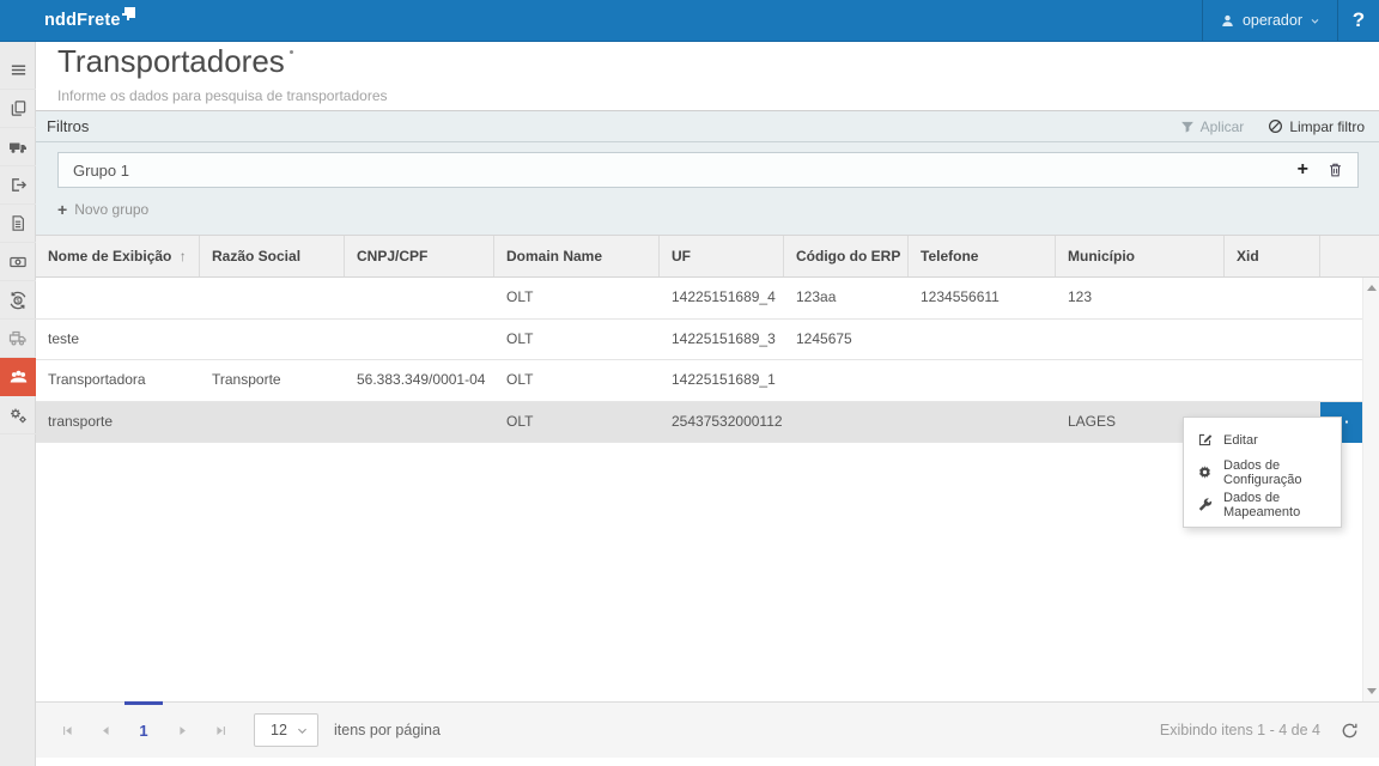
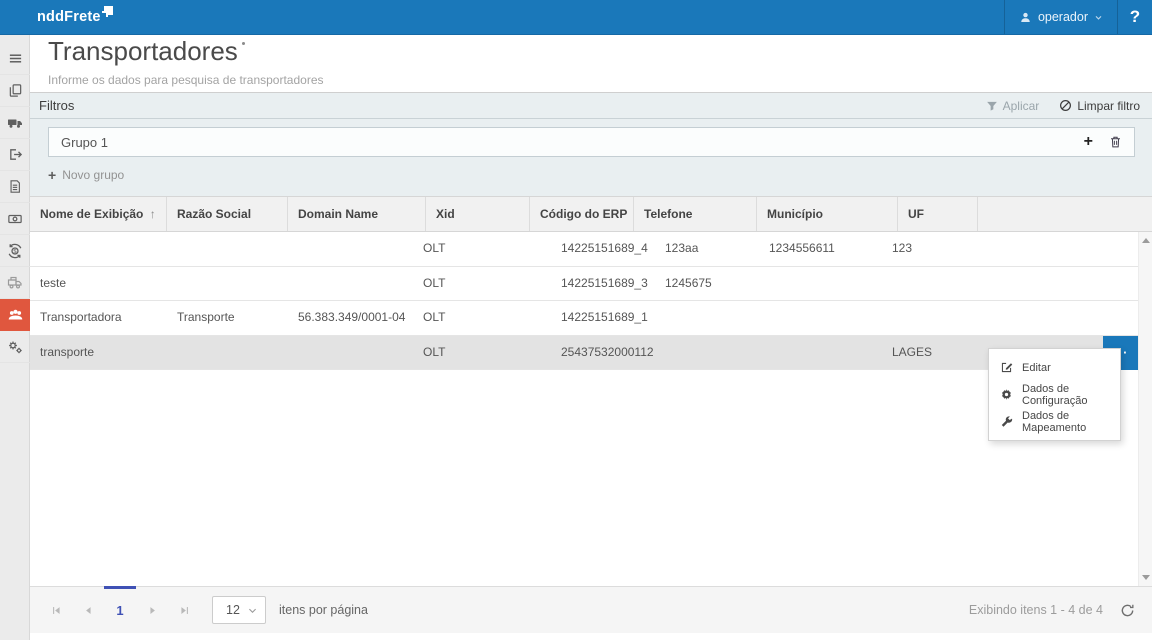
  nddFrete
  operador
  ?
  Transportadores
  Informe os dados para pesquisa de transportadores
  Filtros
  Aplicar
  Limpar filtro
  Grupo 1
  +
  +
  Novo grupo
  Nome de Exibição ↑
  Razão Social
- CNPJ/CPF
  Domain Name
- UF
+ Xid
  Código do ERP
  Telefone
  Município
- Xid
+ UF
  OLT
  14225151689_4
  123aa
  1234556611
  123
  teste
  OLT
  14225151689_3
  1245675
  Transportadora
  Transporte
  56.383.349/0001-04
  OLT
  14225151689_1
  transporte
  OLT
  25437532000112
  LAGES
  Editar
  Dados de Configuração
  Dados de Mapeamento
  1
  12
  itens por página
  Exibindo itens 1 - 4 de 4
